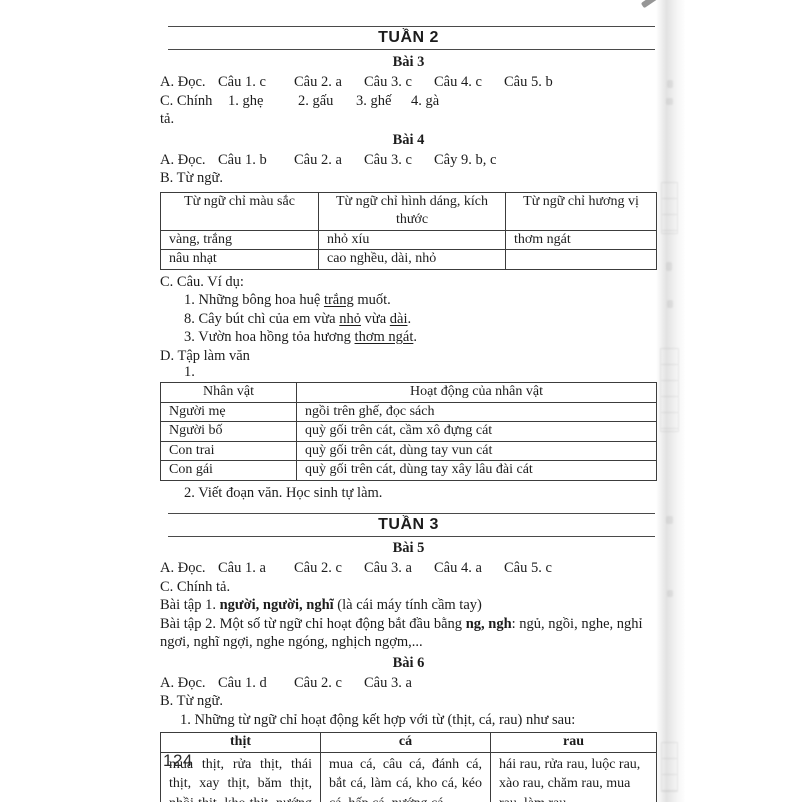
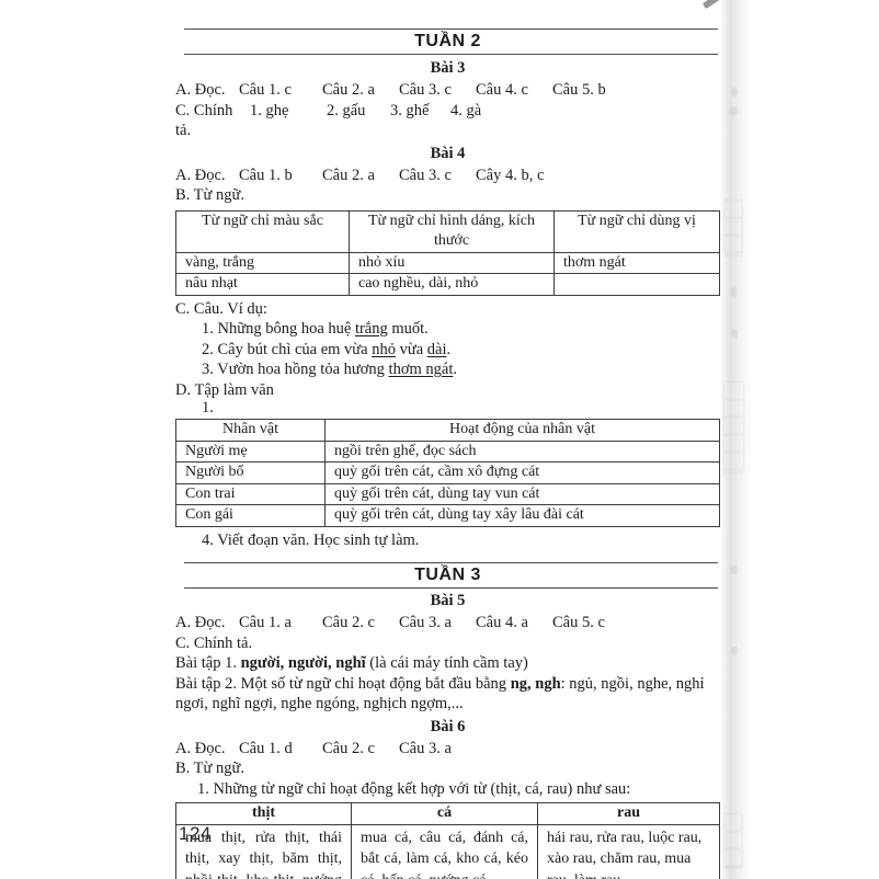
  TUẦN 2
  Bài 3
  A. Đọc.
  Câu 1. c
  Câu 2. a
  Câu 3. c
  Câu 4. c
  Câu 5. b
  C. Chính tả.
  1. ghẹ
  2. gấu
  3. ghế
  4. gà
  Bài 4
  A. Đọc.
  Câu 1. b
  Câu 2. a
  Câu 3. c
- Cây 9. b, c
+ Cây 4. b, c
  B. Từ ngữ.
- Từ ngữ chỉ màu sắc	Từ ngữ chỉ hình dáng, kích thước	Từ ngữ chỉ hương vị
+ Từ ngữ chỉ màu sắc	Từ ngữ chỉ hình dáng, kích thước	Từ ngữ chỉ dùng vị
  vàng, trắng	nhỏ xíu	thơm ngát
  nâu nhạt	cao nghều, dài, nhỏ
  C. Câu. Ví dụ:
  1. Những bông hoa huệ trắng muốt.
- 8. Cây bút chì của em vừa nhỏ vừa dài.
+ 2. Cây bút chì của em vừa nhỏ vừa dài.
  3. Vườn hoa hồng tỏa hương thơm ngát.
  D. Tập làm văn
  1.
  Nhân vật	Hoạt động của nhân vật
  Người mẹ	ngồi trên ghế, đọc sách
  Người bố	quỳ gối trên cát, cầm xô đựng cát
  Con trai	quỳ gối trên cát, dùng tay vun cát
  Con gái	quỳ gối trên cát, dùng tay xây lâu đài cát
- 2. Viết đoạn văn. Học sinh tự làm.
+ 4. Viết đoạn văn. Học sinh tự làm.
  TUẦN 3
  Bài 5
  A. Đọc.
  Câu 1. a
  Câu 2. c
  Câu 3. a
  Câu 4. a
  Câu 5. c
  C. Chính tả.
  Bài tập 1. người, người, nghĩ (là cái máy tính cầm tay)
  Bài tập 2. Một số từ ngữ chỉ hoạt động bắt đầu bằng ng, ngh: ngủ, ngồi, nghe, nghỉ ngơi, nghĩ ngợi, nghe ngóng, nghịch ngợm,...
  Bài 6
  A. Đọc.
  Câu 1. d
  Câu 2. c
  Câu 3. a
  B. Từ ngữ.
  1. Những từ ngữ chỉ hoạt động kết hợp với từ (thịt, cá, rau) như sau:
  thịt	cá	rau
  124
